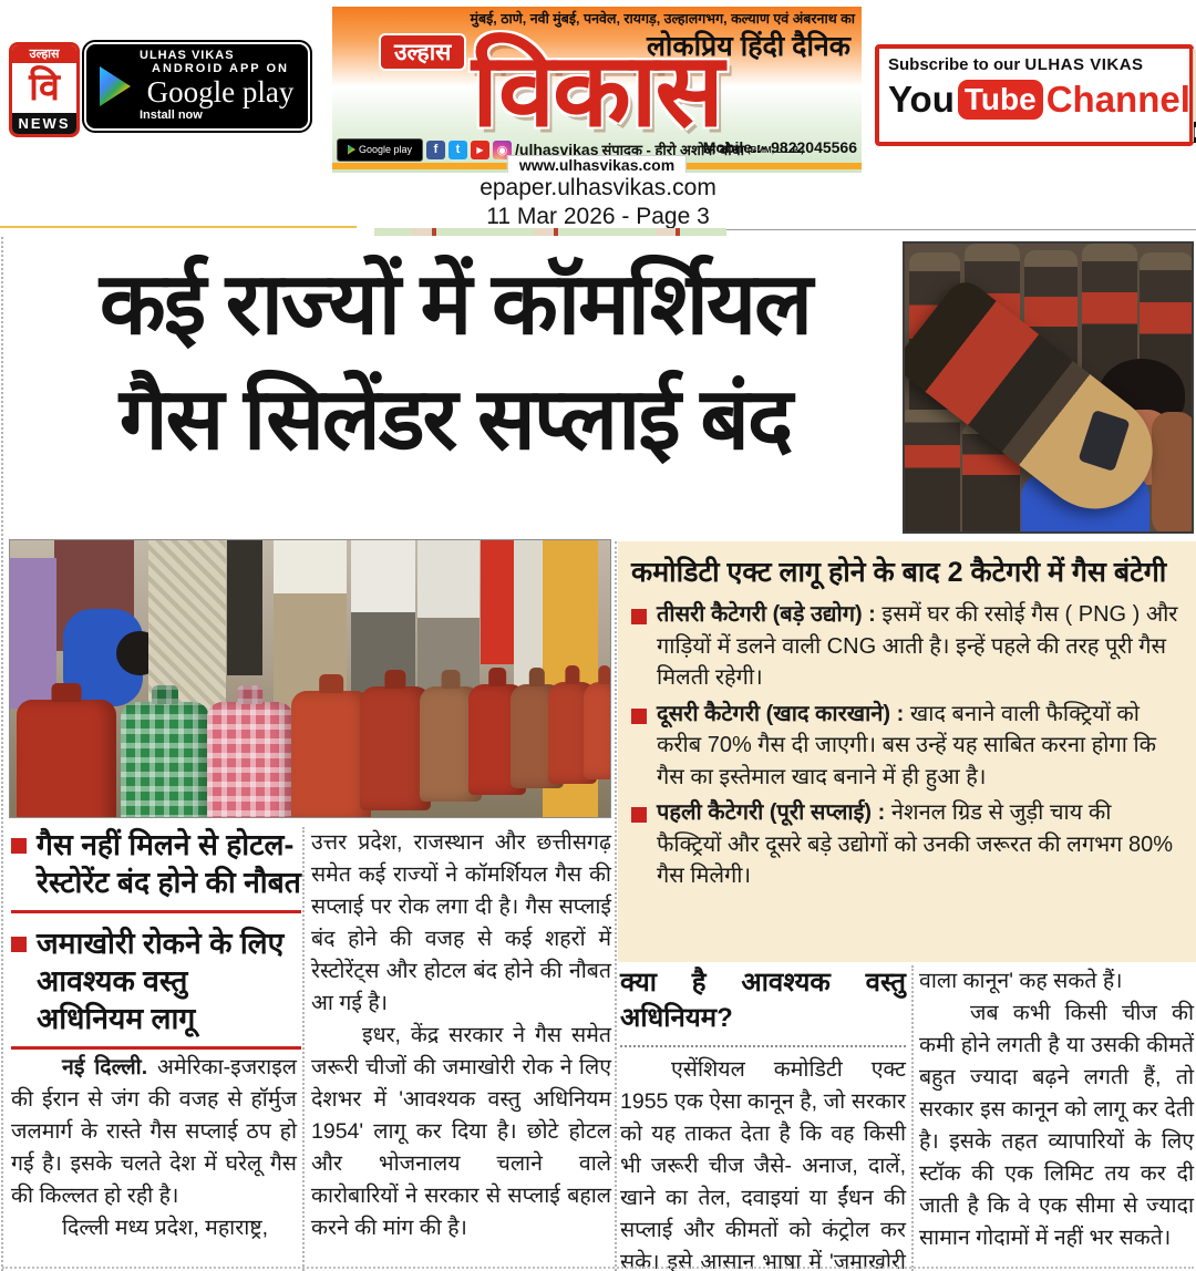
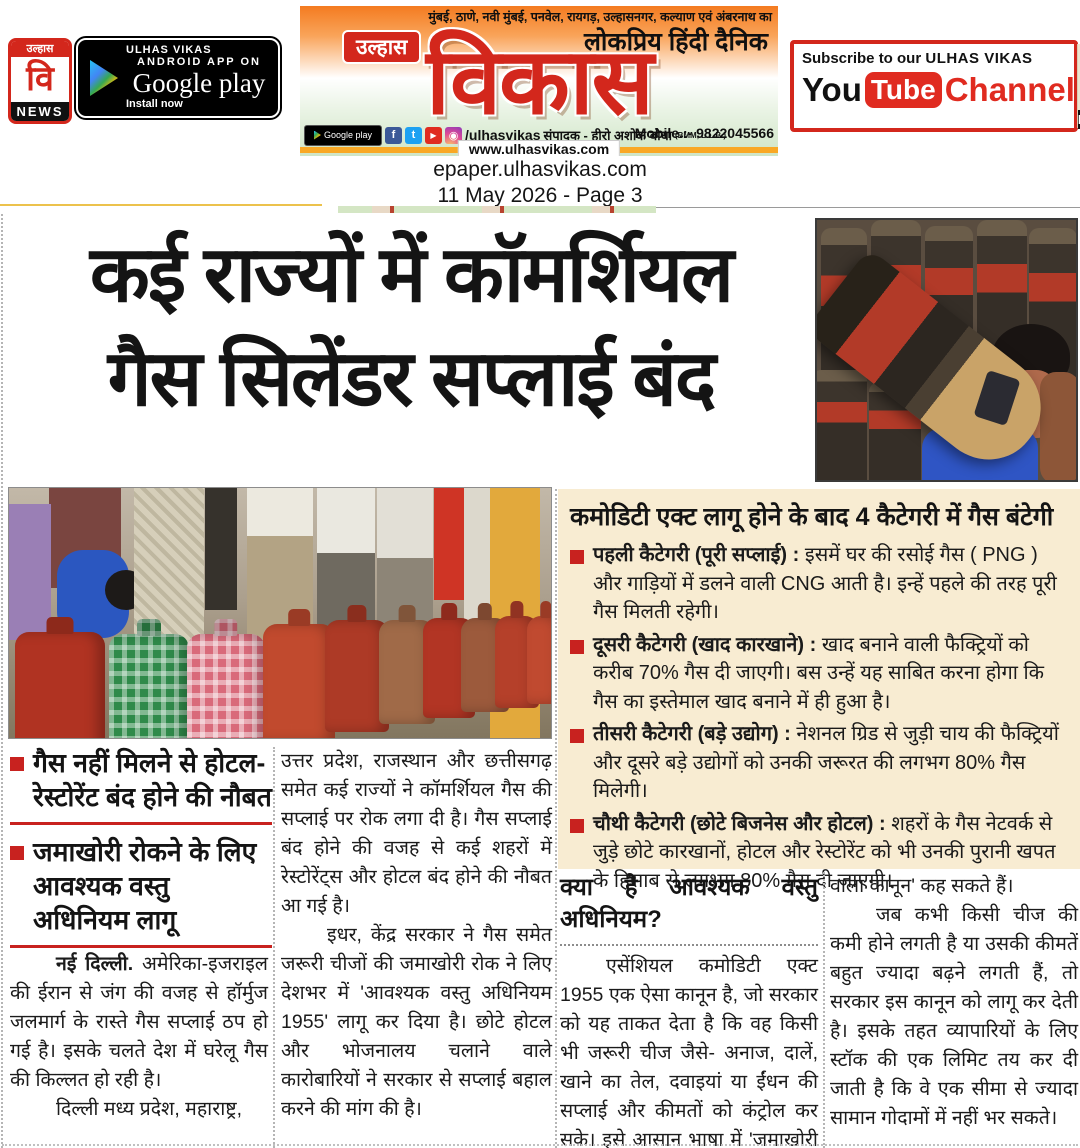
  उल्हास
  वि
  NEWS
  ULHAS VIKAS
  ANDROID APP ON
  Google play
  Install now
- मुंबई, ठाणे, नवी मुंबई, पनवेल, रायगड़, उल्हालगभग, कल्याण एवं अंबरनाथ का
+ मुंबई, ठाणे, नवी मुंबई, पनवेल, रायगड़, उल्हासनगर, कल्याण एवं अंबरनाथ का
  लोकप्रिय हिंदी दैनिक
  उल्हास
  विकास
  Google play
  f
  t
  ▶
  ◉
  /ulhasvikas
  संपादक - हीरो अशोक बोधा
  (BMM, L.L.B.)
  Mobile.:- 9822045566
  www.ulhasvikas.com
  Subscribe to our ULHAS VIKAS
  You
  Tube
  Channel
  epaper.ulhasvikas.com
- 11 Mar 2026 - Page 3
+ 11 May 2026 - Page 3
  कई राज्यों में कॉमर्शियल
  गैस सिलेंडर सप्लाई बंद
- कमोडिटी एक्ट लागू होने के बाद 2 कैटेगरी में गैस बंटेगी
+ कमोडिटी एक्ट लागू होने के बाद 4 कैटेगरी में गैस बंटेगी
- तीसरी कैटेगरी (बड़े उद्योग) : इसमें घर की रसोई गैस ( PNG ) और गाड़ियों में डलने वाली CNG आती है। इन्हें पहले की तरह पूरी गैस मिलती रहेगी।
+ पहली कैटेगरी (पूरी सप्लाई) : इसमें घर की रसोई गैस ( PNG ) और गाड़ियों में डलने वाली CNG आती है। इन्हें पहले की तरह पूरी गैस मिलती रहेगी।
  दूसरी कैटेगरी (खाद कारखाने) : खाद बनाने वाली फैक्ट्रियों को करीब 70% गैस दी जाएगी। बस उन्हें यह साबित करना होगा कि गैस का इस्तेमाल खाद बनाने में ही हुआ है।
- पहली कैटेगरी (पूरी सप्लाई) : नेशनल ग्रिड से जुड़ी चाय की फैक्ट्रियों और दूसरे बड़े उद्योगों को उनकी जरूरत की लगभग 80% गैस मिलेगी।
+ तीसरी कैटेगरी (बड़े उद्योग) : नेशनल ग्रिड से जुड़ी चाय की फैक्ट्रियों और दूसरे बड़े उद्योगों को उनकी जरूरत की लगभग 80% गैस मिलेगी।
+ चौथी कैटेगरी (छोटे बिजनेस और होटल) : शहरों के गैस नेटवर्क से जुड़े छोटे कारखानों, होटल और रेस्टोरेंट को भी उनकी पुरानी खपत के हिसाब से लगभग 80% गैस दी जाएगी।
  गैस नहीं मिलने से होटल-रेस्टोरेंट बंद होने की नौबत
  जमाखोरी रोकने के लिए आवश्यक वस्तु अधिनियम लागू
  नई दिल्ली. अमेरिका-इजराइल की ईरान से जंग की वजह से हॉर्मुज जलमार्ग के रास्ते गैस सप्लाई ठप हो गई है। इसके चलते देश में घरेलू गैस की किल्लत हो रही है।
  दिल्ली मध्य प्रदेश, महाराष्ट्र,
  उत्तर प्रदेश, राजस्थान और छत्तीसगढ़ समेत कई राज्यों ने कॉमर्शियल गैस की सप्लाई पर रोक लगा दी है। गैस सप्लाई बंद होने की वजह से कई शहरों में रेस्टोरेंट्स और होटल बंद होने की नौबत आ गई है।
- इधर, केंद्र सरकार ने गैस समेत जरूरी चीजों की जमाखोरी रोक ने लिए देशभर में 'आवश्यक वस्तु अधिनियम 1954' लागू कर दिया है। छोटे होटल और भोजनालय चलाने वाले कारोबारियों ने सरकार से सप्लाई बहाल करने की मांग की है।
+ इधर, केंद्र सरकार ने गैस समेत जरूरी चीजों की जमाखोरी रोक ने लिए देशभर में 'आवश्यक वस्तु अधिनियम 1955' लागू कर दिया है। छोटे होटल और भोजनालय चलाने वाले कारोबारियों ने सरकार से सप्लाई बहाल करने की मांग की है।
  क्या है आवश्यक वस्तु अधिनियम?
  एसेंशियल कमोडिटी एक्ट 1955 एक ऐसा कानून है, जो सरकार को यह ताकत देता है कि वह किसी भी जरूरी चीज जैसे- अनाज, दालें, खाने का तेल, दवाइयां या ईंधन की सप्लाई और कीमतों को कंट्रोल कर सके। इसे आसान भाषा में 'जमाखोरी
  वाला कानून' कह सकते हैं।
  जब कभी किसी चीज की कमी होने लगती है या उसकी कीमतें बहुत ज्यादा बढ़ने लगती हैं, तो सरकार इस कानून को लागू कर देती है। इसके तहत व्यापारियों के लिए स्टॉक की एक लिमिट तय कर दी जाती है कि वे एक सीमा से ज्यादा सामान गोदामों में नहीं भर सकते।
